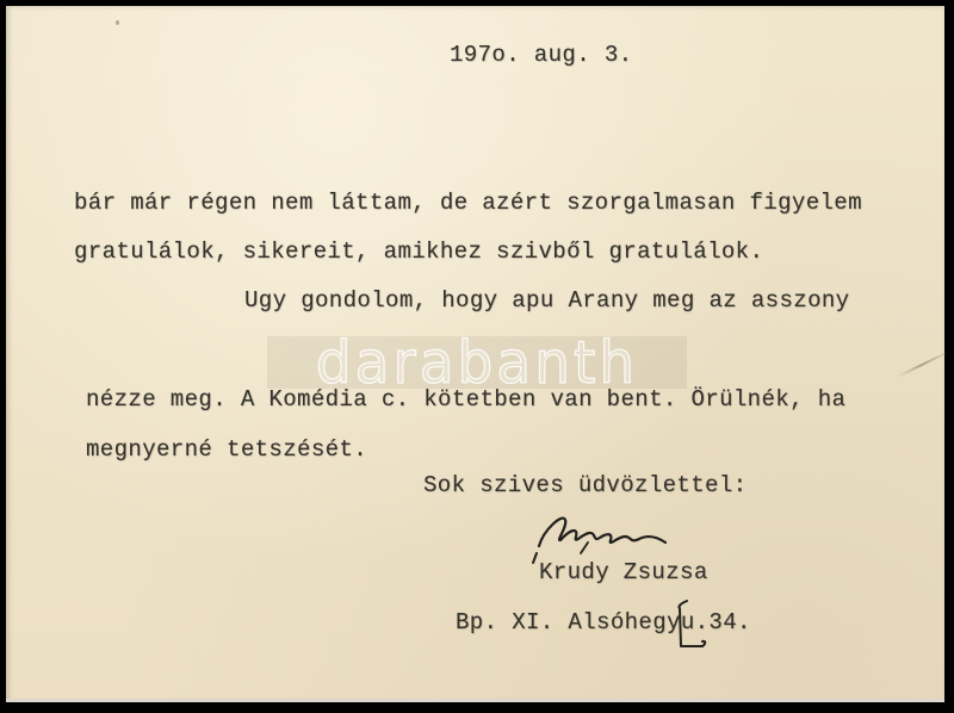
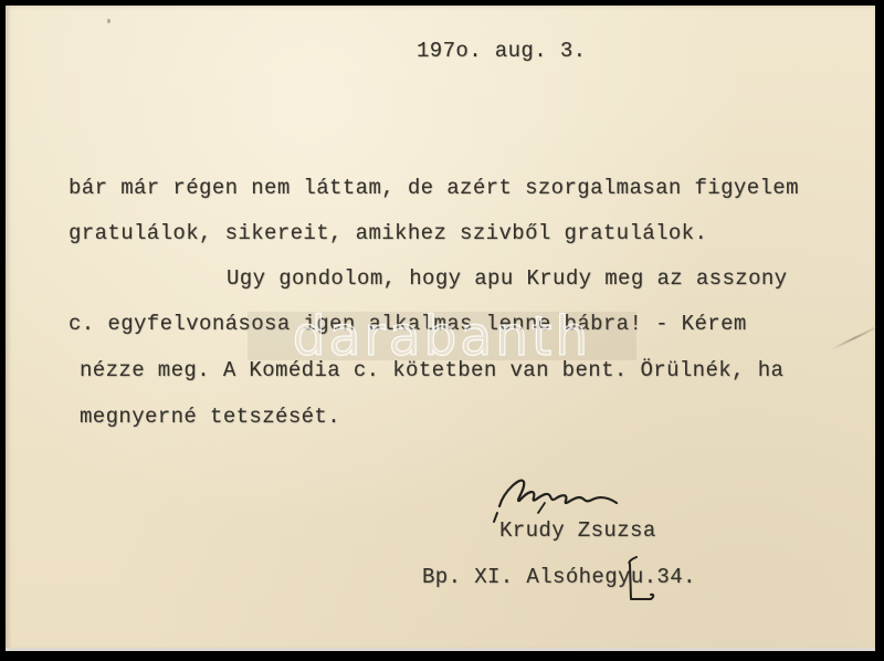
  197o. aug. 3.
  bár már régen nem láttam, de azért szorgalmasan figyelem
  gratulálok, sikereit, amikhez szivből gratulálok.
- Ugy gondolom, hogy apu Arany meg az asszony
+ Ugy gondolom, hogy apu Krudy meg az asszony
+ c. egyfelvonásosa igen alkalmas lenne bábra! - Kérem
  nézze meg. A Komédia c. kötetben van bent. Örülnék, ha
  megnyerné tetszését.
- Sok szives üdvözlettel:
  Krudy Zsuzsa
  Bp. XI. Alsóhegyu.34.
  darabanth
